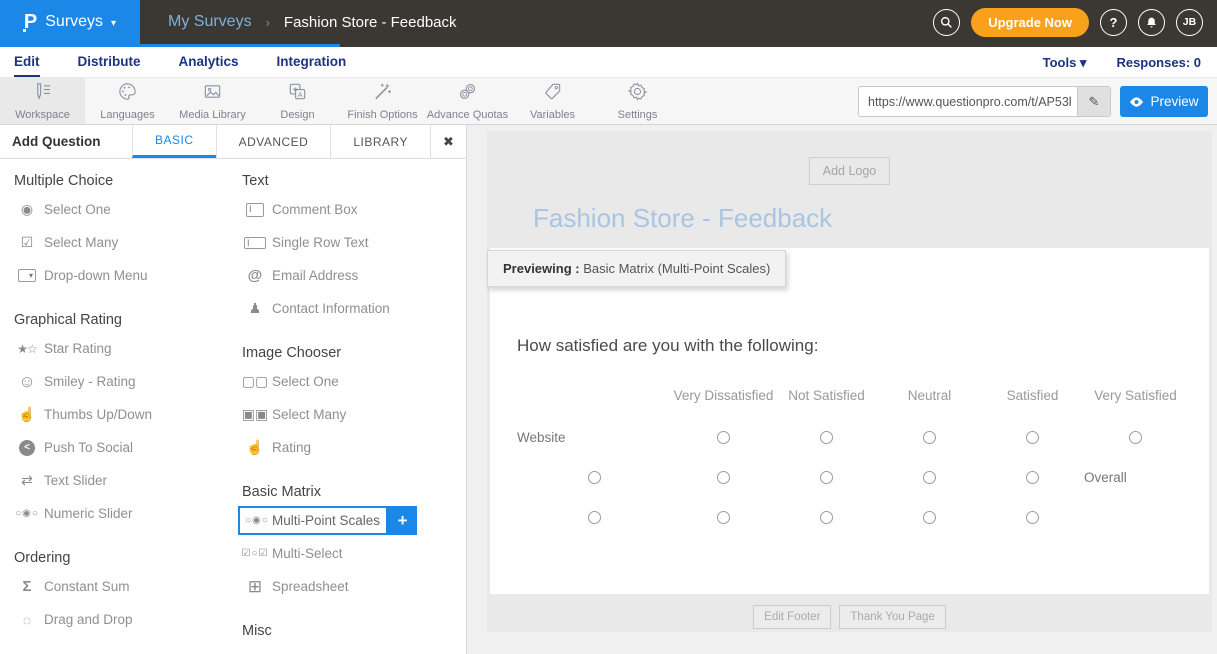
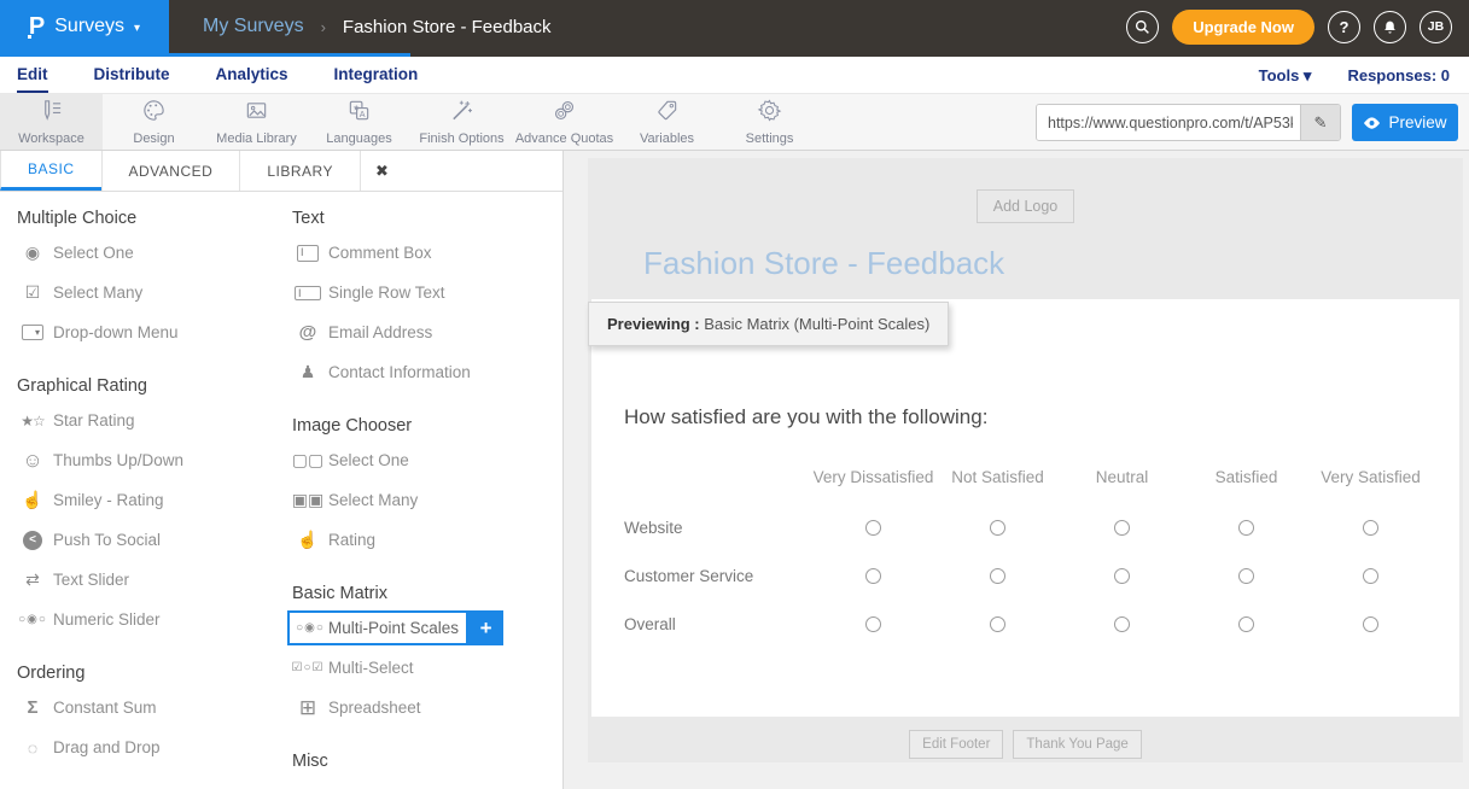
  P
  Surveys
  ▾
  My Surveys
  ›
  Fashion Store - Feedback
  Upgrade Now
  ?
  JB
  Edit
  Distribute
  Analytics
  Integration
  Tools ▾
  Responses: 0
  Workspace
- Languages
+ Design
  Media Library
  A
- Design
+ Languages
  Finish Options
  Advance Quotas
  Variables
  Settings
  https://www.questionpro.com/t/AP53
  ✎
  Preview
- Add Question
  BASIC
  ADVANCED
  LIBRARY
  ✖
  Multiple Choice
  ◉
  Select One
  ☑
  Select Many
  ▾
  Drop-down Menu
  Graphical Rating
  ★☆
  Star Rating
  ☺
- Smiley - Rating
+ Thumbs Up/Down
  ☝
- Thumbs Up/Down
+ Smiley - Rating
  <
  Push To Social
  ⇄
  Text Slider
  ○◉○
  Numeric Slider
  Ordering
  Σ
  Constant Sum
  ◌
  Drag and Drop
  Text
  I
  Comment Box
  I
  Single Row Text
  @
  Email Address
  ♟
  Contact Information
  Image Chooser
  ▢▢
  Select One
  ▣▣
  Select Many
  ☝
  Rating
  Basic Matrix
  ○◉○
  Multi-Point Scales
  +
  ☑○☑
  Multi-Select
  ⊞
  Spreadsheet
  Misc
  Add Logo
  Fashion Store - Feedback
  Previewing : Basic Matrix (Multi-Point Scales)
  How satisfied are you with the following:
  Very Dissatisfied
  Not Satisfied
  Neutral
  Satisfied
  Very Satisfied
  Website
+ Customer Service
  Overall
  Edit Footer
  Thank You Page
